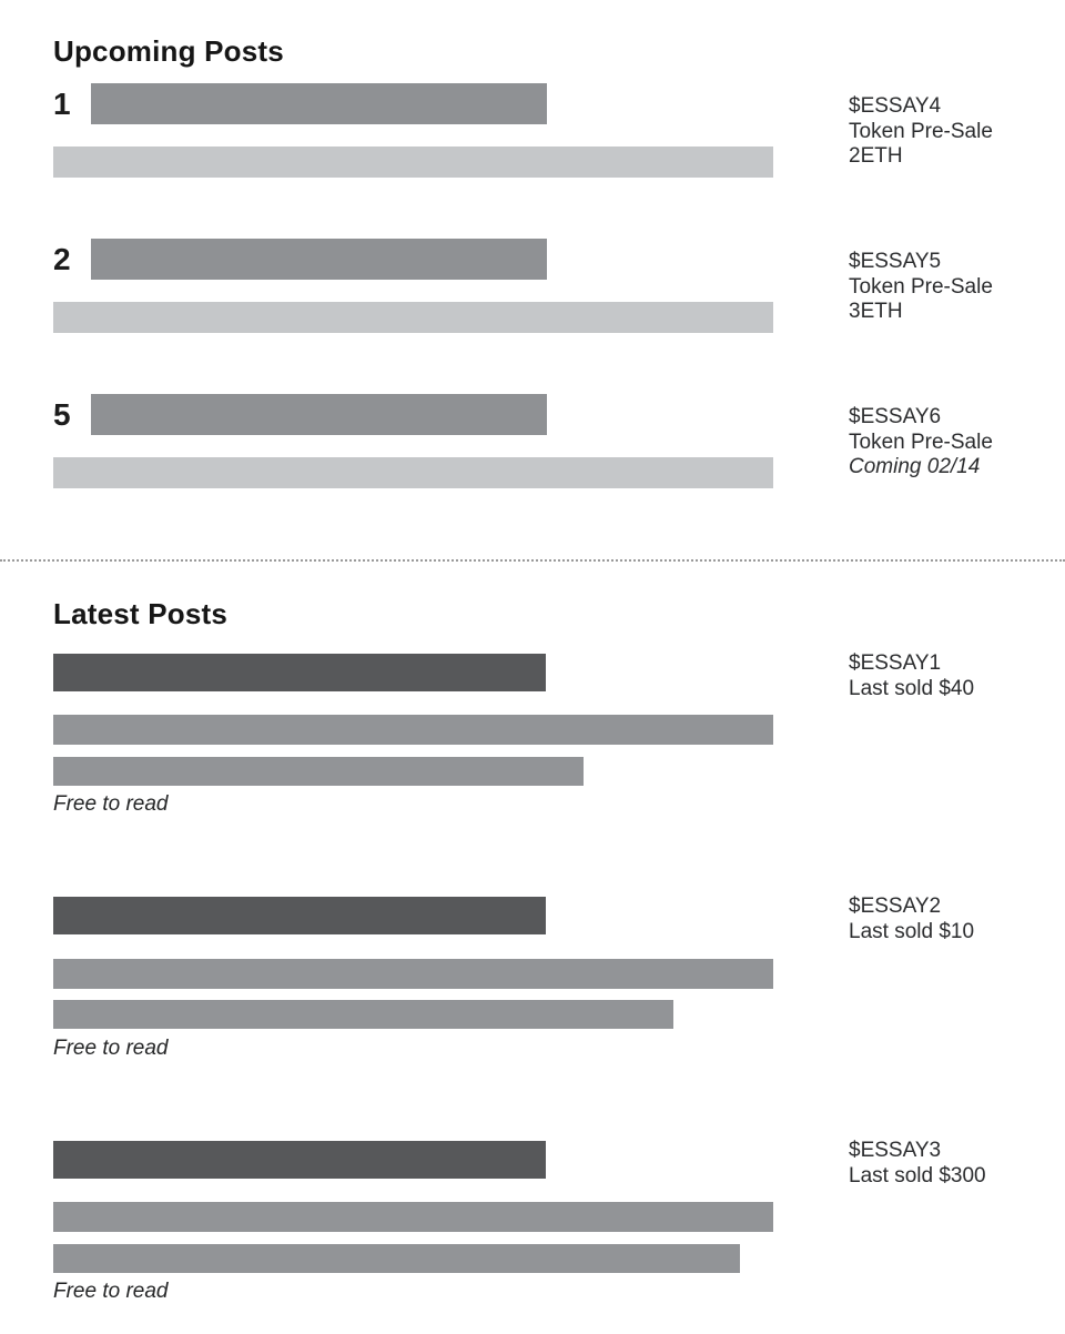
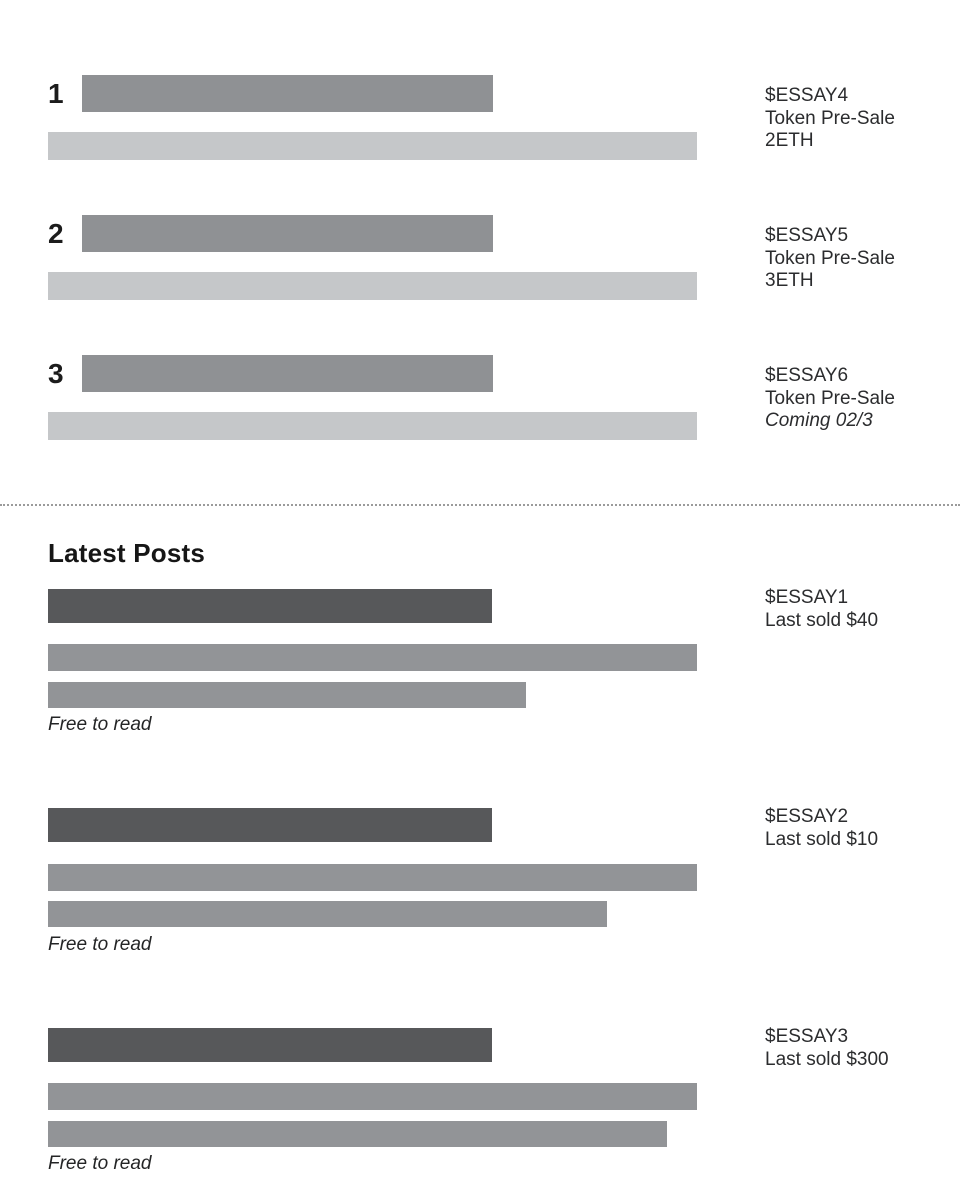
- Upcoming Posts
  1
  $ESSAY4
  Token Pre-Sale
  2ETH
  2
  $ESSAY5
  Token Pre-Sale
  3ETH
- 5
+ 3
  $ESSAY6
  Token Pre-Sale
- Coming 02/14
+ Coming 02/3
  Latest Posts
  Free to read
  $ESSAY1
  Last sold $40
  Free to read
  $ESSAY2
  Last sold $10
  Free to read
  $ESSAY3
  Last sold $300
